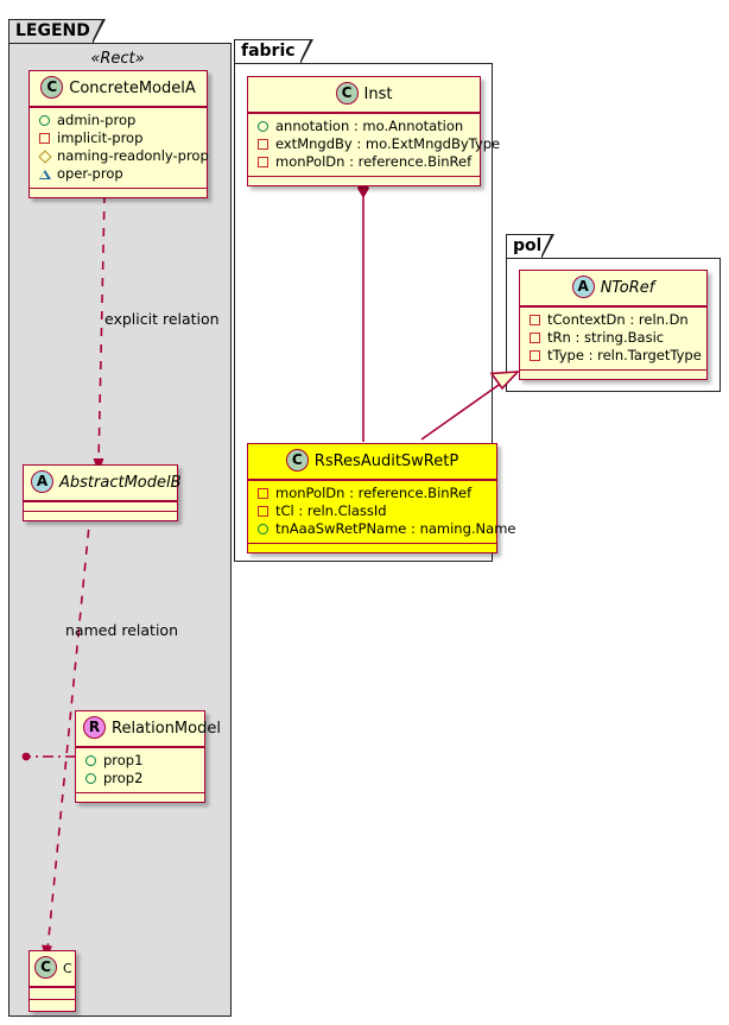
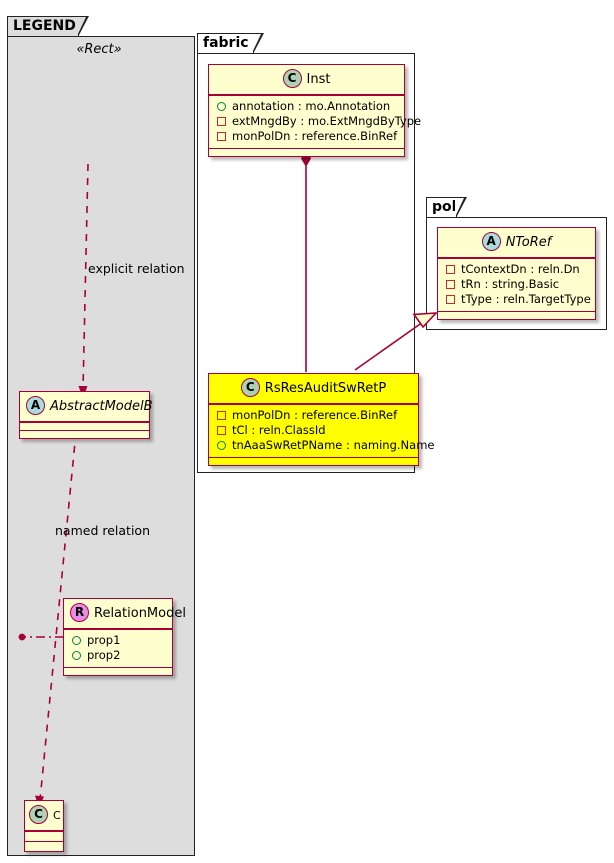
  LEGEND
  fabric
  pol
  explicit relation
  named relation
  «Rect»
- C ConcreteModelA
- admin-prop
- implicit-prop
- naming-readonly-prop
- oper-prop
  A AbstractModelB
  R RelationModel
  prop1
  prop2
  C C
  C Inst
  annotation : mo.Annotation
  extMngdBy : mo.ExtMngdByType
  monPolDn : reference.BinRef
  C RsResAuditSwRetP
  monPolDn : reference.BinRef
  tCl : reln.ClassId
  tnAaaSwRetPName : naming.Name
  A NToRef
  tContextDn : reln.Dn
  tRn : string.Basic
  tType : reln.TargetType
